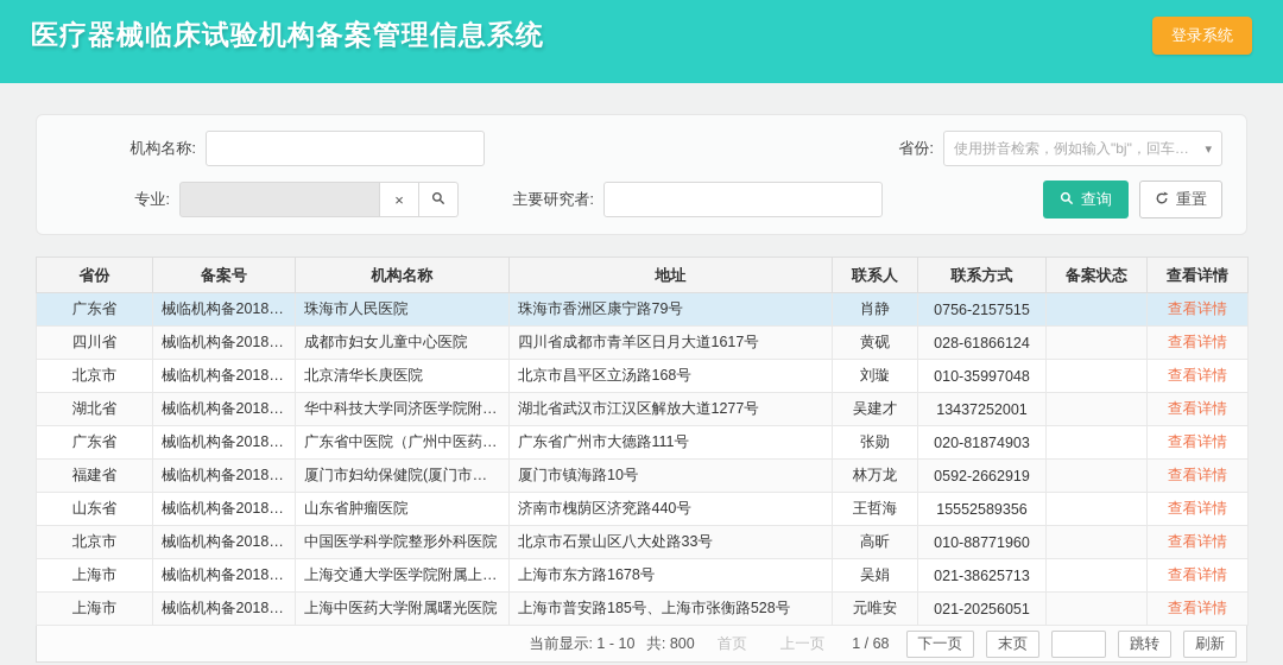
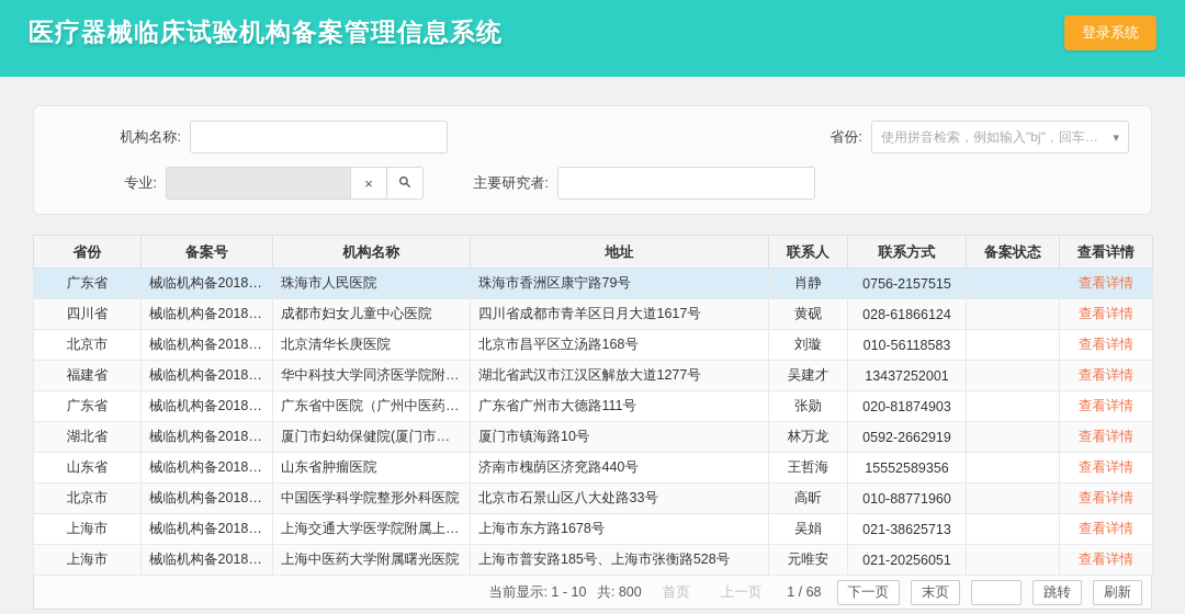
  医疗器械临床试验机构备案管理信息系统
  登录系统
  机构名称:
  省份:
  使用拼音检索，例如输入"bj"，回车即选
  ▾
  专业:
  ×
  主要研究者:
- 查询
- 重置
  省份	备案号	机构名称	地址	联系人	联系方式	备案状态	查看详情
  广东省	械临机构备2018000	珠海市人民医院	珠海市香洲区康宁路79号	肖静	0756-2157515		查看详情
  四川省	械临机构备2018000	成都市妇女儿童中心医院	四川省成都市青羊区日月大道1617号	黄砚	028-61866124		查看详情
- 北京市	械临机构备2018000	北京清华长庚医院	北京市昌平区立汤路168号	刘璇	010-35997048		查看详情
+ 北京市	械临机构备2018000	北京清华长庚医院	北京市昌平区立汤路168号	刘璇	010-56118583		查看详情
- 湖北省	械临机构备2018000	华中科技大学同济医学院附属协	湖北省武汉市江汉区解放大道1277号	吴建才	13437252001		查看详情
+ 福建省	械临机构备2018000	华中科技大学同济医学院附属协	湖北省武汉市江汉区解放大道1277号	吴建才	13437252001		查看详情
  广东省	械临机构备2018000	广东省中医院（广州中医药大学	广东省广州市大德路111号	张勋	020-81874903		查看详情
- 福建省	械临机构备2018000	厦门市妇幼保健院(厦门市林巧	厦门市镇海路10号	林万龙	0592-2662919		查看详情
+ 湖北省	械临机构备2018000	厦门市妇幼保健院(厦门市林巧	厦门市镇海路10号	林万龙	0592-2662919		查看详情
  山东省	械临机构备2018000	山东省肿瘤医院	济南市槐荫区济兖路440号	王哲海	15552589356		查看详情
  北京市	械临机构备2018000	中国医学科学院整形外科医院	北京市石景山区八大处路33号	高昕	010-88771960		查看详情
  上海市	械临机构备2018000	上海交通大学医学院附属上海儿	上海市东方路1678号	吴娟	021-38625713		查看详情
  上海市	械临机构备2018000	上海中医药大学附属曙光医院	上海市普安路185号、上海市张衡路528号	元唯安	021-20256051		查看详情
  当前显示: 1 - 10
  共: 800
  首页
  上一页
  1 / 68
  下一页
  末页
  跳转
  刷新
